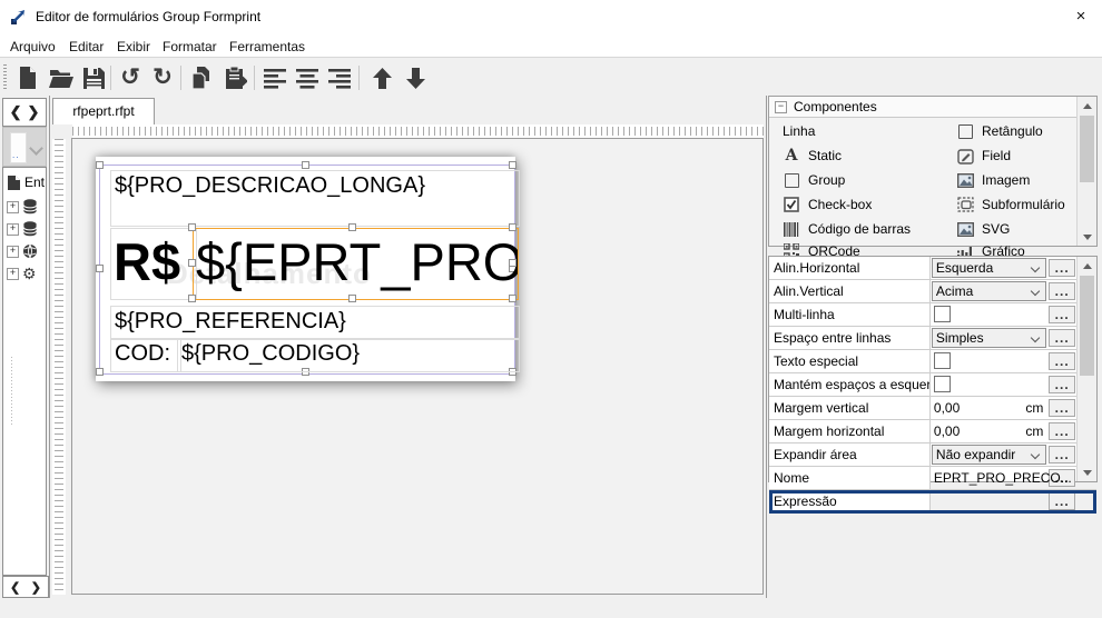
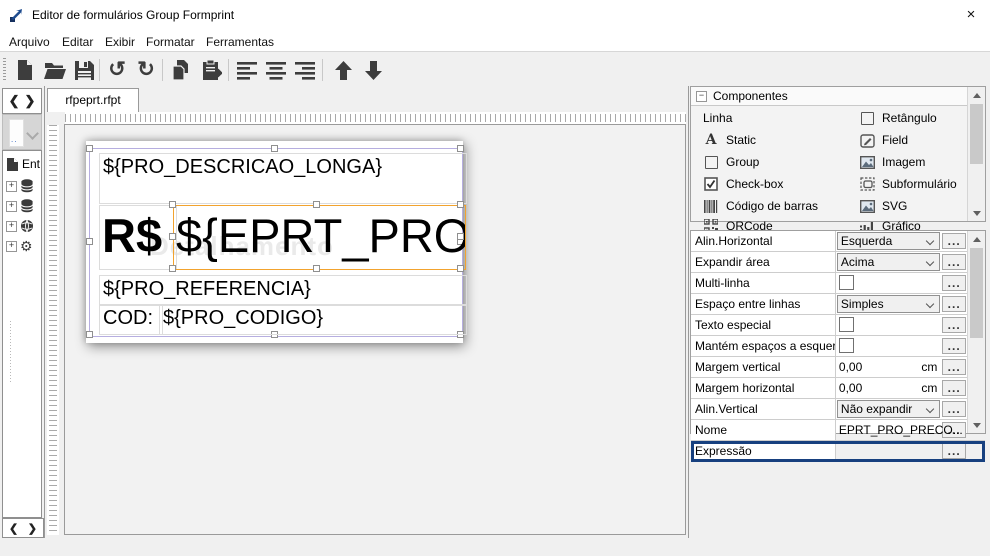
  Editor de formulários Group Formprint
  ×
  Arquivo
  Editar
  Exibir
  Formatar
  Ferramentas
  ↺
  ↻
  ❮
  ❯
  ..
  Ent
  +
  +
  +
  +
  ⚙
  ❮
  ❯
  rfpeprt.rfpt
  Detalhamento
  ${PRO_DESCRICAO_LONGA}
  R$
  ${PRO_REFERENCIA}
  COD:
  ${PRO_CODIGO}
  −
  Componentes
  Linha
  A
  Static
  Group
  Check-box
  Código de barras
  QRCode
  Retângulo
  Field
  Imagem
  Subformulário
  SVG
  Gráfico
  Alin.Horizontal
  Esquerda
  ...
- Alin.Vertical
+ Expandir área
  Acima
  ...
  Multi-linha
  ...
  Espaço entre linhas
  Simples
  ...
  Texto especial
  ...
  Mantém espaços a esquer
  ...
  Margem vertical
  0,00
  cm
  ...
  Margem horizontal
  0,00
  cm
  ...
- Expandir área
+ Alin.Vertical
  Não expandir
  ...
  Nome
  EPRT_PRO_PRECO...
  ...
  Expressão
  ...
